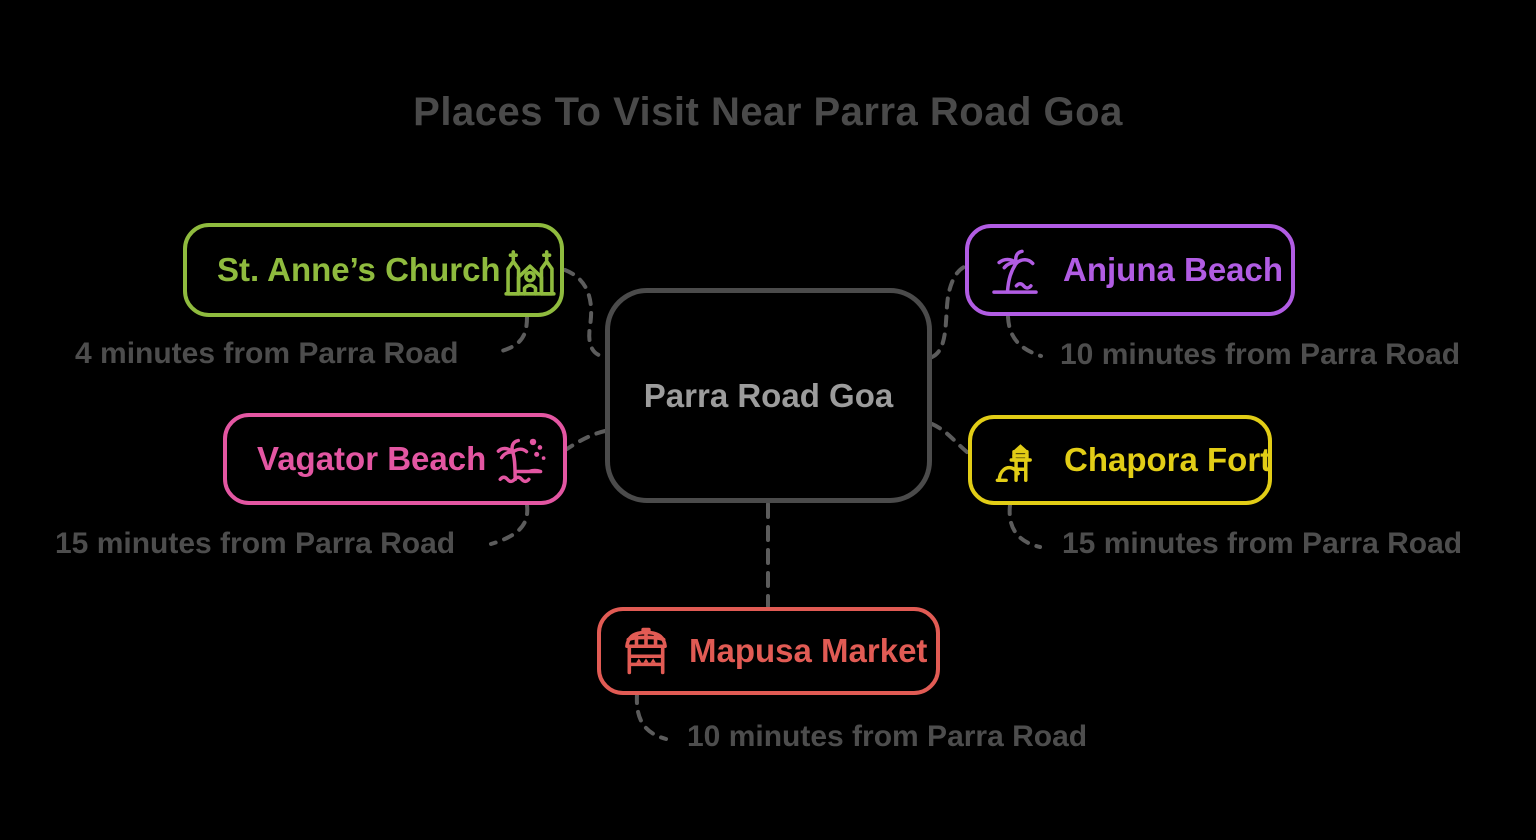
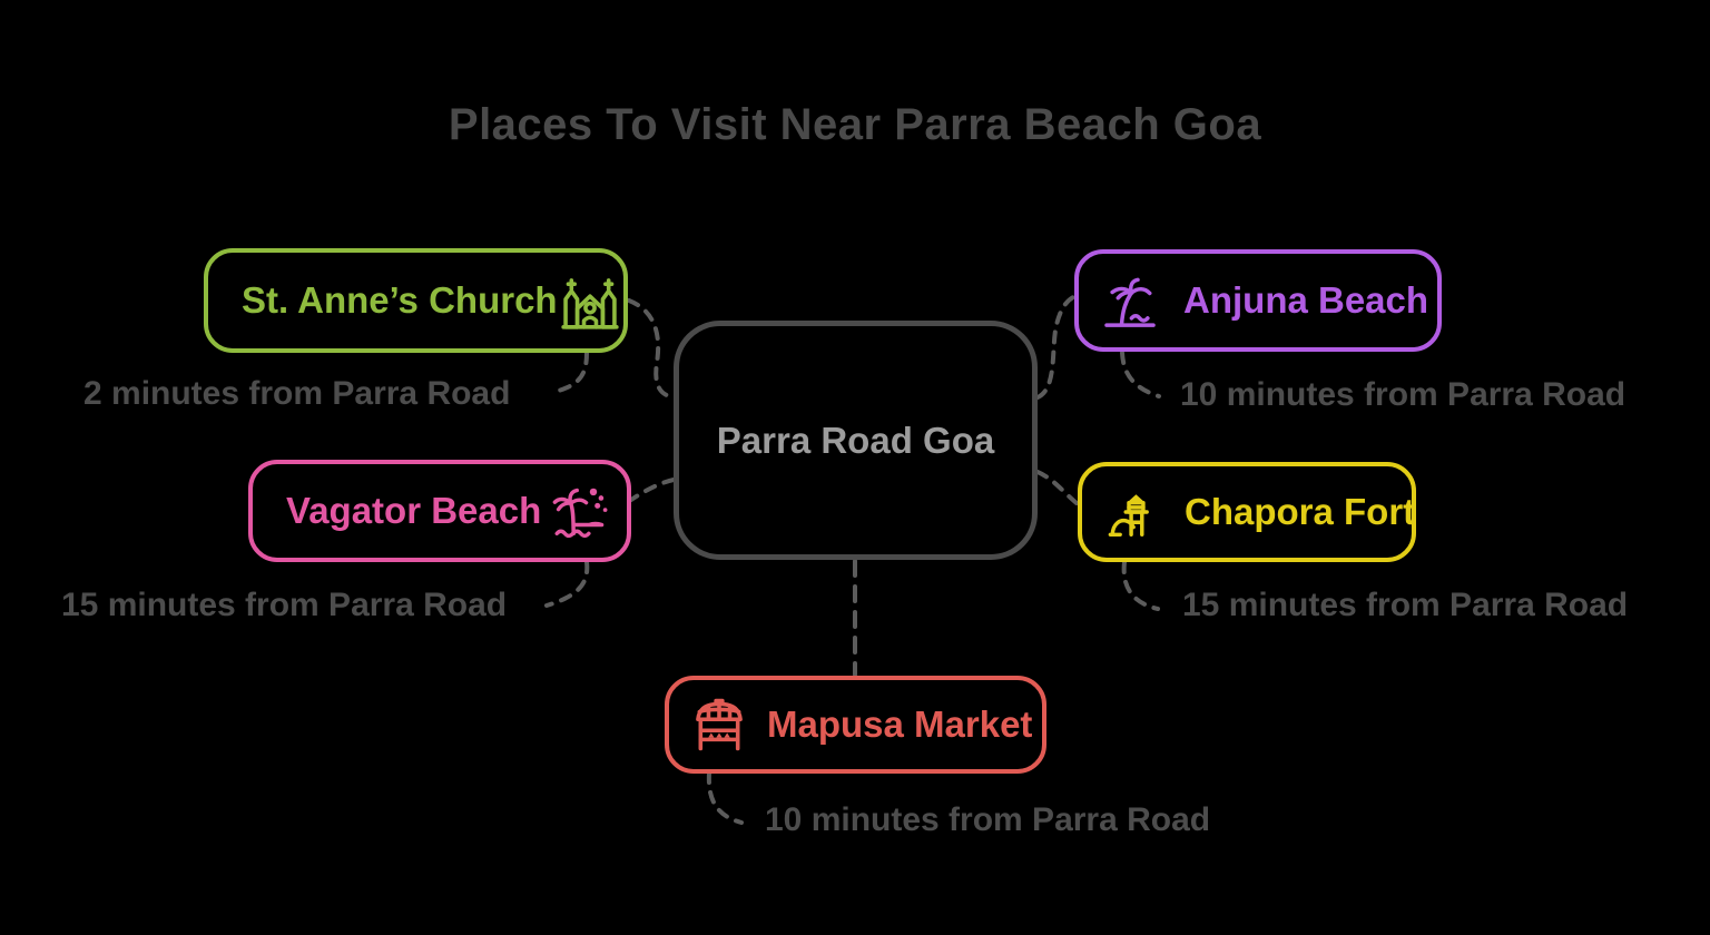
- Places To Visit Near Parra Road Goa
+ Places To Visit Near Parra Beach Goa
  Parra Road Goa
  St. Anne’s Church
  Anjuna Beach
  Vagator Beach
  Chapora Fort
  Mapusa Market
- 4 minutes from Parra Road
+ 2 minutes from Parra Road
  10 minutes from Parra Road
  15 minutes from Parra Road
  15 minutes from Parra Road
  10 minutes from Parra Road
